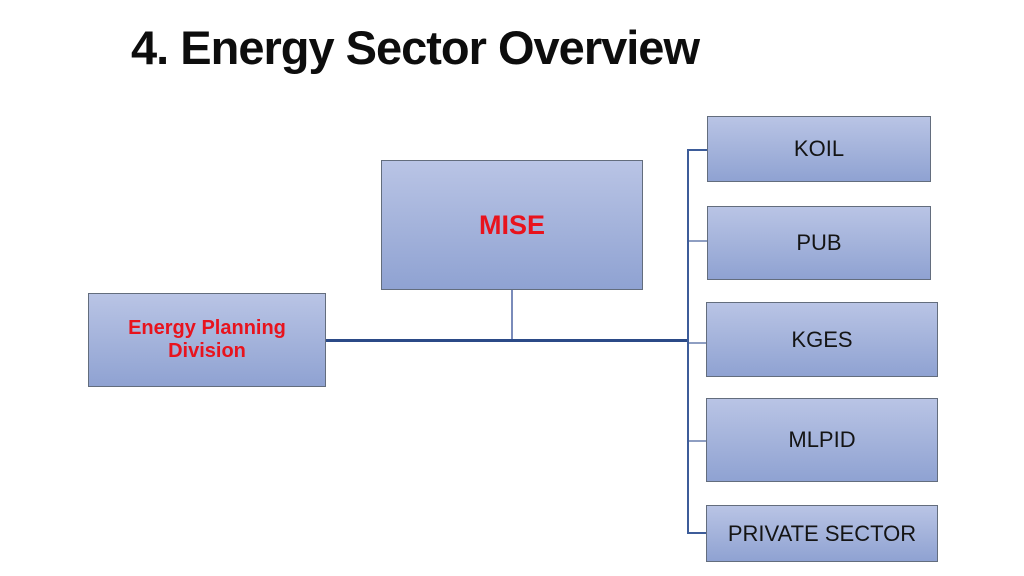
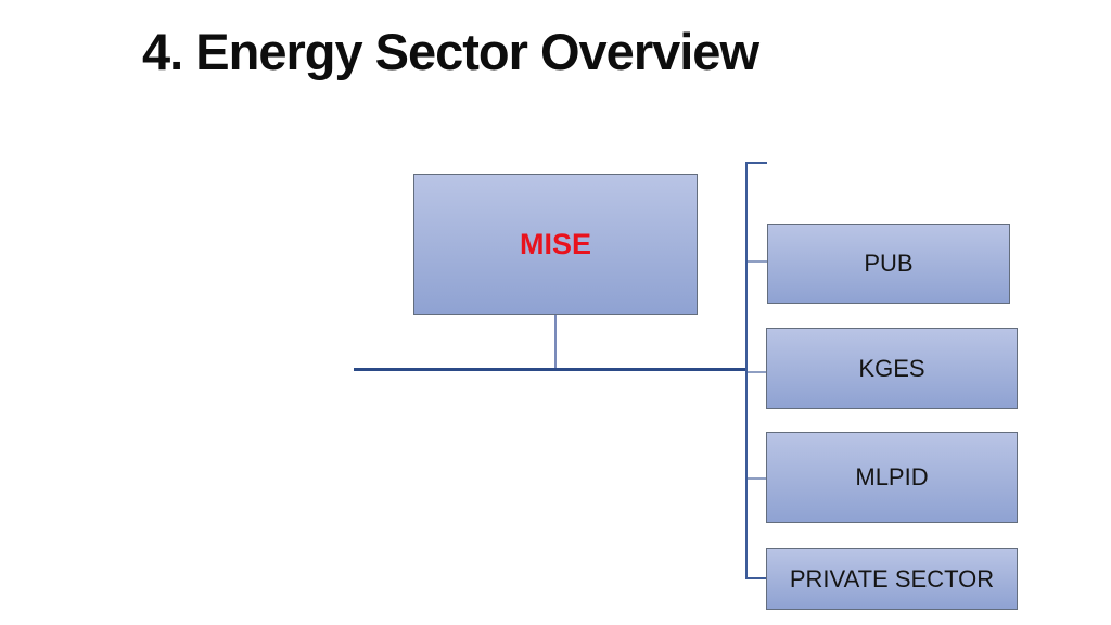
  4. Energy Sector Overview
  MISE
- Energy Planning Division
- KOIL
  PUB
  KGES
  MLPID
  PRIVATE SECTOR
